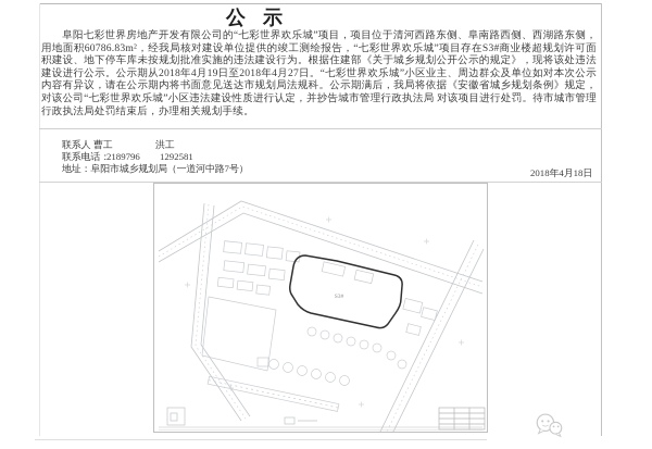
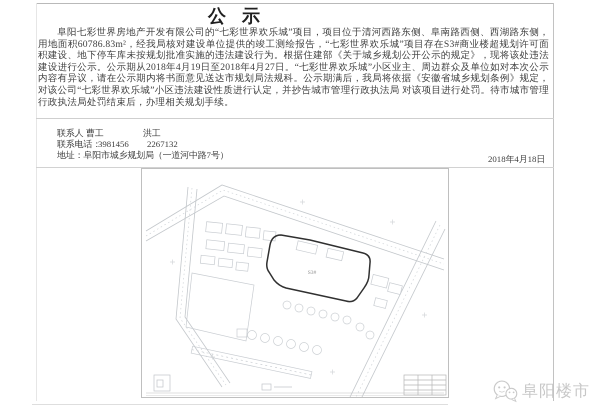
  公示
  阜阳七彩世界房地产开发有限公司的“七彩世界欢乐城”项目，项目位于清河西路东侧、阜南路西侧、西湖路东侧，用地面积60786.83m²，经我局核对建设单位提供的竣工测绘报告，“七彩世界欢乐城”项目存在S3#商业楼超规划许可面积建设、地下停车库未按规划批准实施的违法建设行为。根据住建部《关于城乡规划公开公示的规定》，现将该处违法建设进行公示。公示期从2018年4月19日至2018年4月27日。“七彩世界欢乐城”小区业主、周边群众及单位如对本次公示内容有异议，请在公示期内将书面意见送达市规划局法规科。公示期满后，我局将依据《安徽省城乡规划条例》规定，对该公司“七彩世界欢乐城”小区违法建设性质进行认定，并抄告城市管理行政执法局 对该项目进行处罚。待市城市管理行政执法局处罚结束后，办理相关规划手续。
  联系人：
  曹工
  洪工
  联系电话：
- 2189796
+ 3981456
- 1292581
+ 2267132
  地址：阜阳市城乡规划局（一道河中路7号）
  2018年4月18日
+ 阜阳楼市
